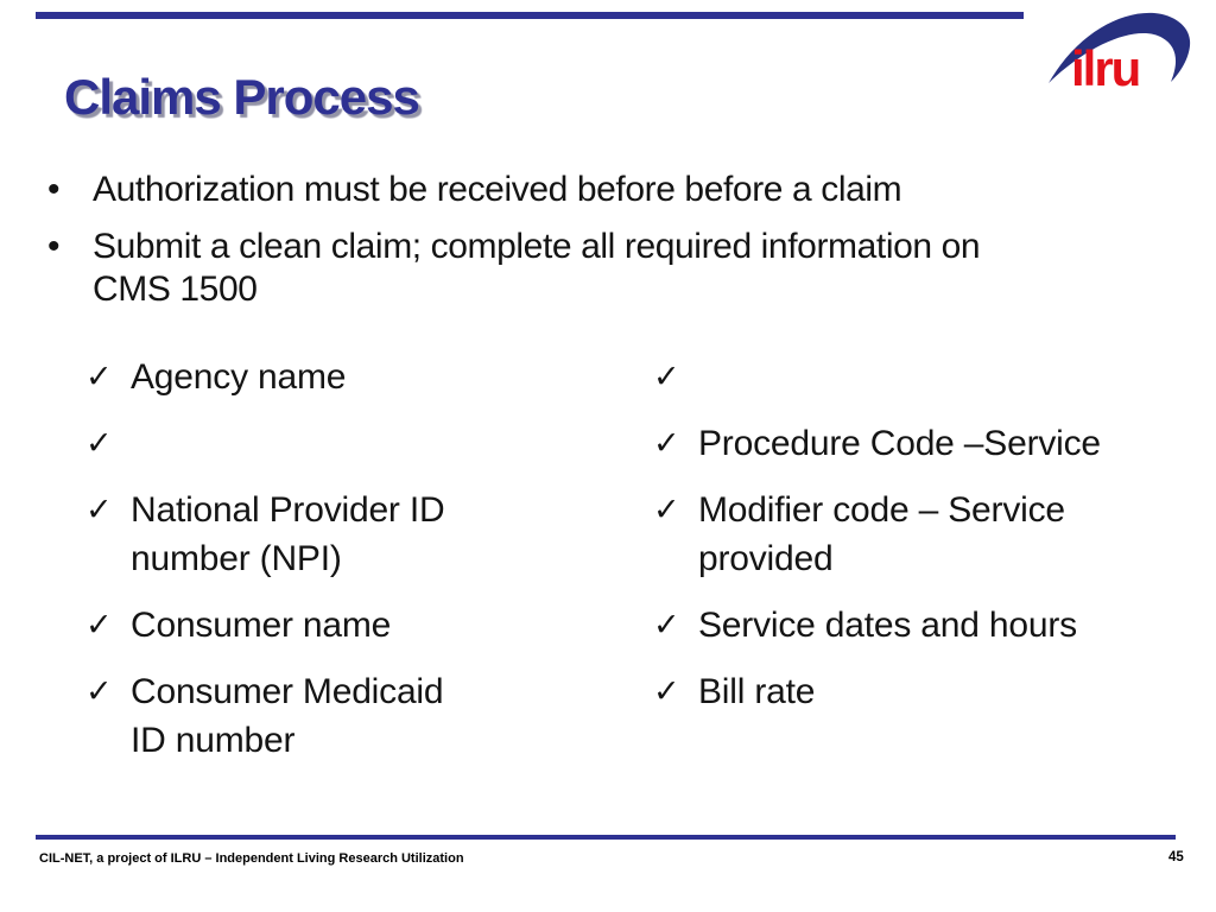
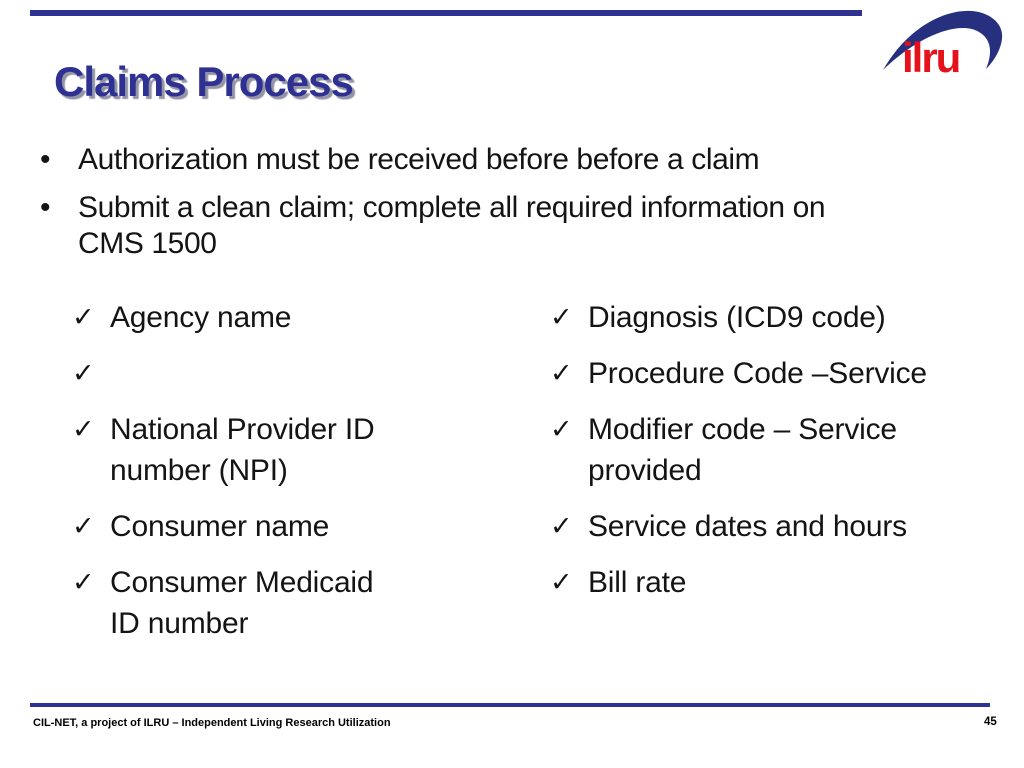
  ilru
  Claims Process
  •
  Authorization must be received before before a claim
  •
  Submit a clean claim; complete all required information on
  CMS 1500
  ✓
  Agency name
  ✓
  ✓
  National Provider ID
  number (NPI)
  ✓
  Consumer name
  ✓
  Consumer Medicaid
  ID number
  ✓
+ Diagnosis (ICD9 code)
  ✓
  Procedure Code –Service
  ✓
  Modifier code – Service
  provided
  ✓
  Service dates and hours
  ✓
  Bill rate
  CIL-NET, a project of ILRU – Independent Living Research Utilization
  45
